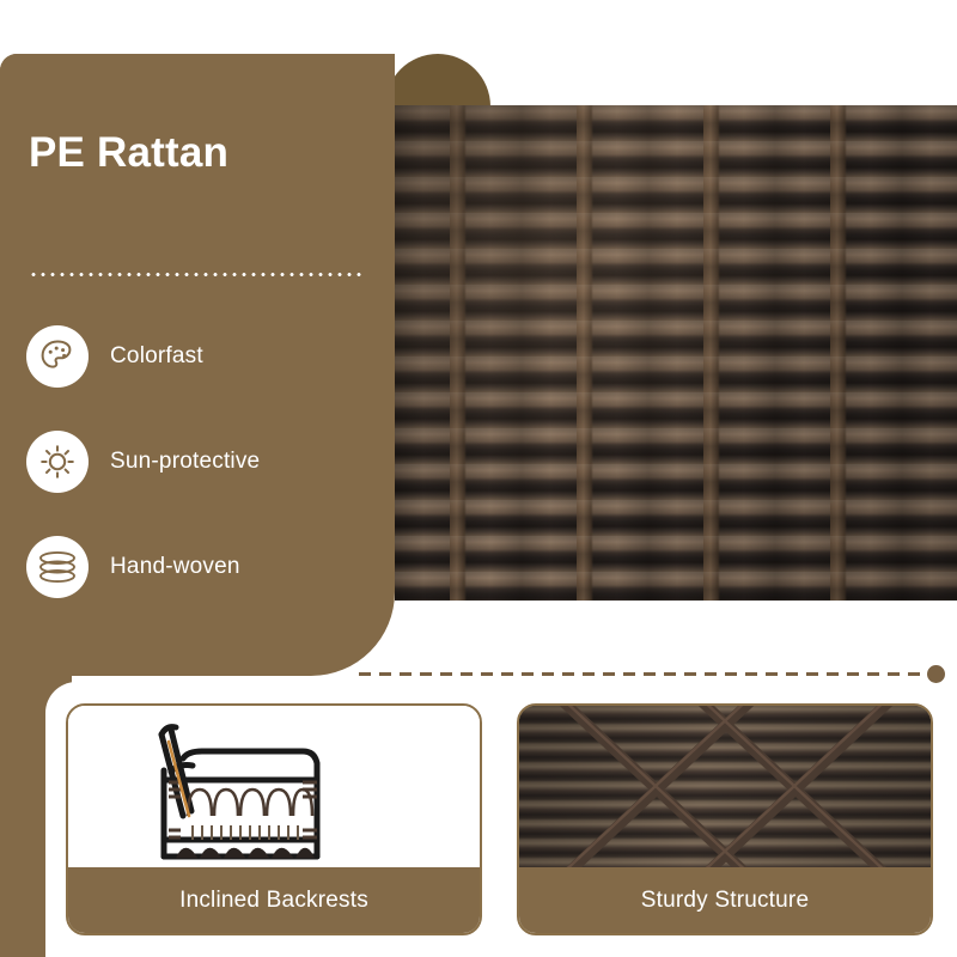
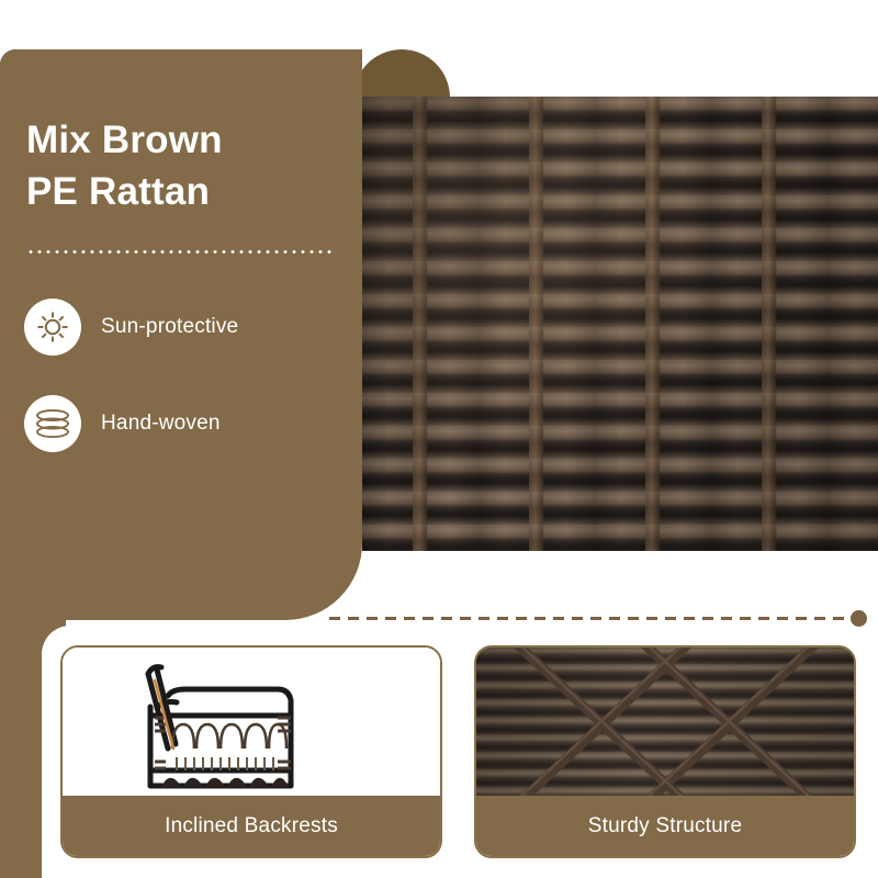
+ Mix Brown
  PE Rattan
- Colorfast
  Sun-protective
  Hand-woven
  Inclined Backrests
  Sturdy Structure
